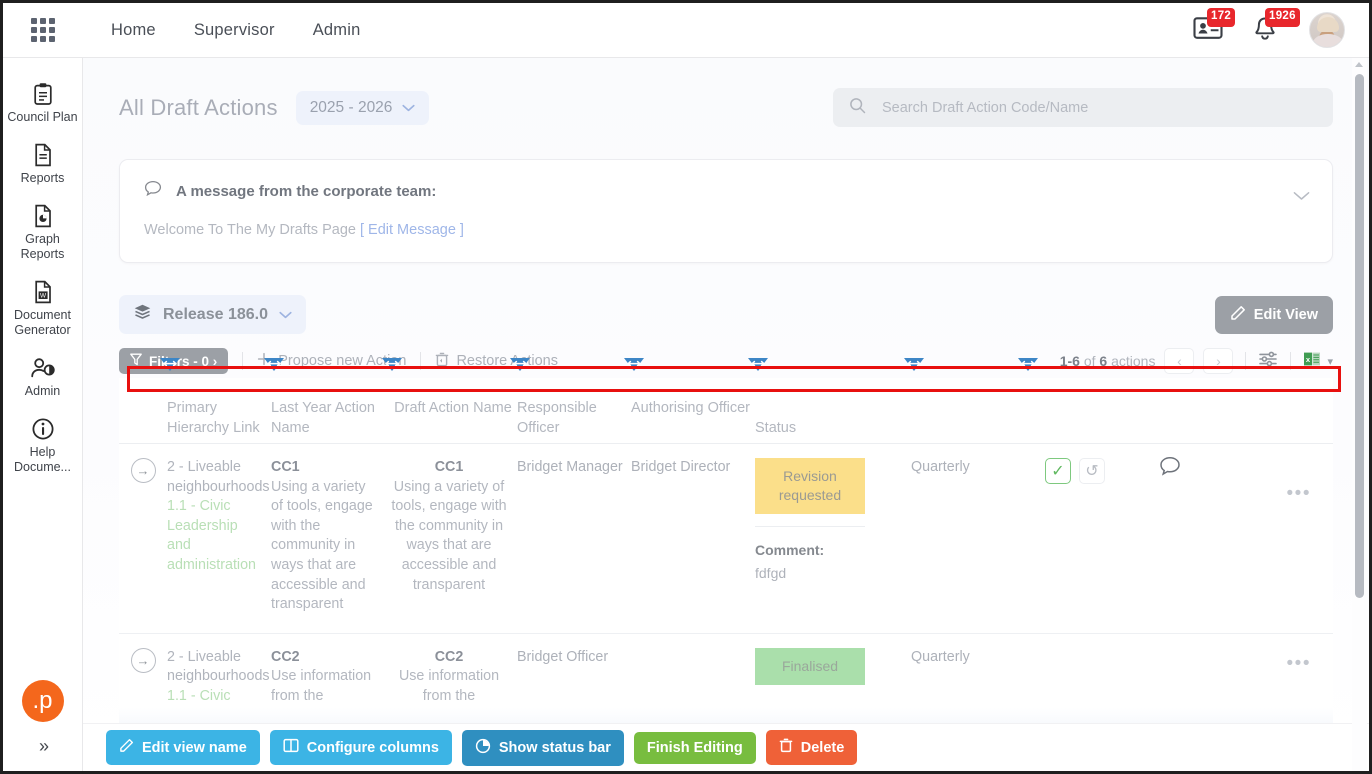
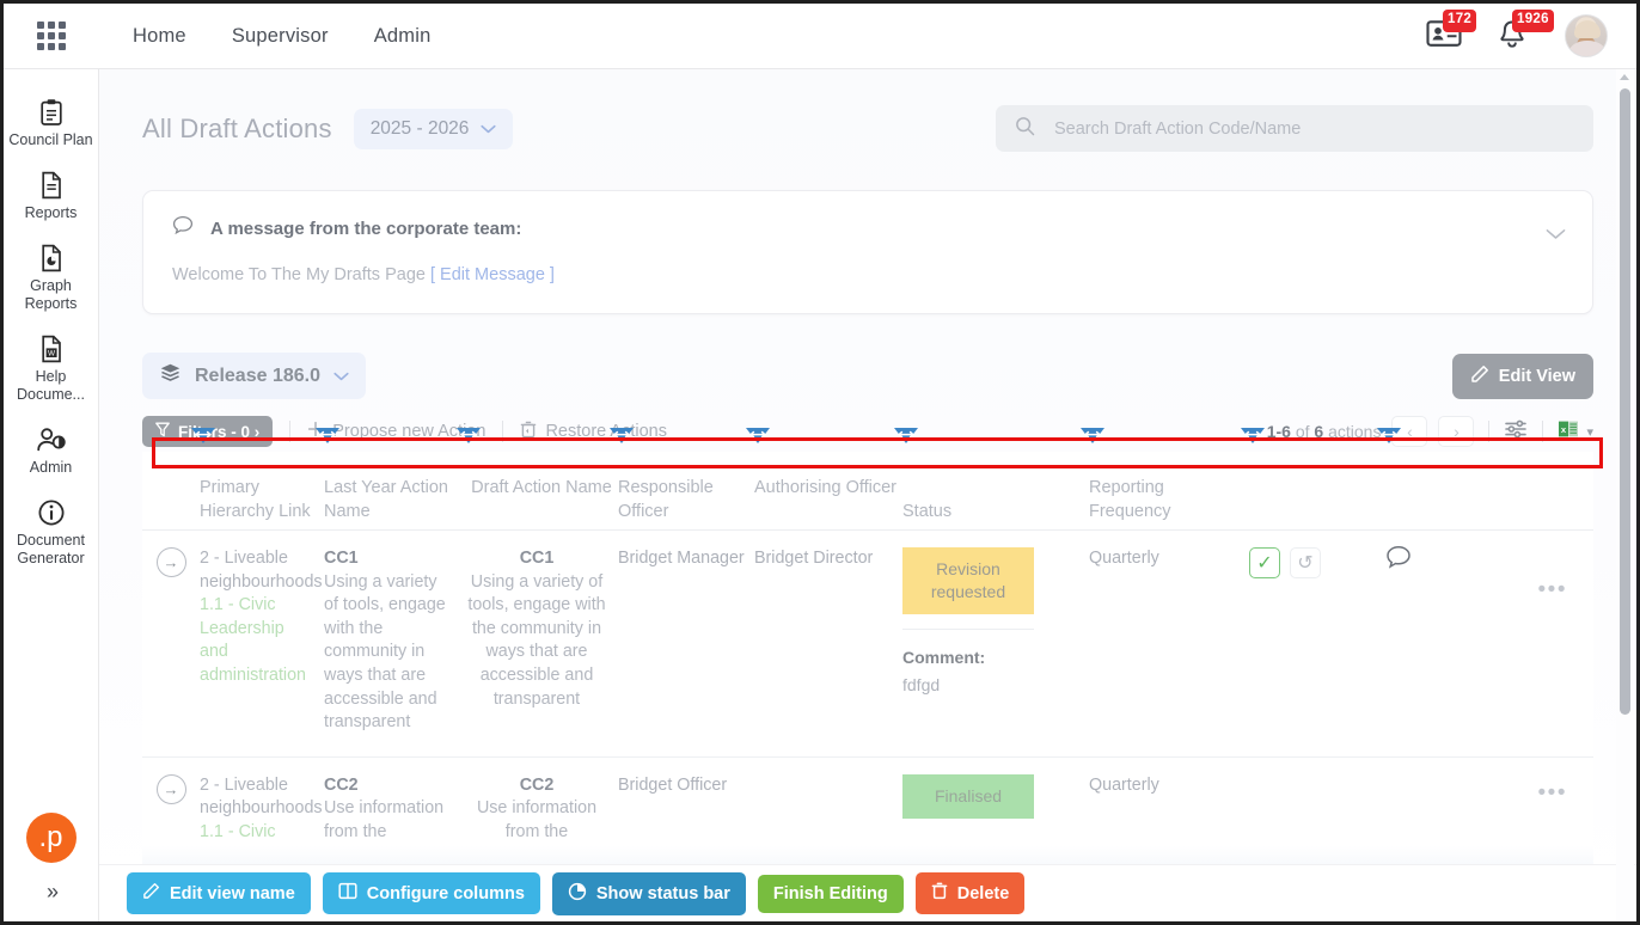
  Home
  Supervisor
  Admin
  172
  1926
  Council Plan
  Reports
  Graph Reports
- Document Generator
+ Help Docume...
  Admin
- Help Docume...
+ Document Generator
  .p
  »
  All Draft Actions
  2025 - 2026
  Search Draft Action Code/Name
  A message from the corporate team:
  Welcome To The My Drafts Page [ Edit Message ]
  Release 186.0
  Edit View
  Firs - 0 ›
  Propose new Acn
  Restoretions
  1-6 of 6 actions
  ‹
  ›
  x
  ▾
  Primary Hierarchy Link
  Last Year Action Name
  Draft Action Name
  Responsible Officer
  Authorising Officer
  Status
+ Reporting Frequency
  →
  2 - Liveable neighbourhoods
  1.1 - Civic Leadership and administration
  CC1
  Using a variety of tools, engage with the community in ways that are accessible and transparent
  CC1
  Using a variety of tools, engage with the community in ways that are accessible and transparent
  Bridget Manager
  Bridget Director
  Revision requested
  Comment:
  fdfgd
  Quarterly
  ✓
  ↺
  •••
  →
  2 - Liveable neighbourhoods
  1.1 - Civic
  CC2
  Use information from the
  CC2
  Use information from the
  Bridget Officer
  Finalised
  Quarterly
  •••
  Edit view name
  Configure columns
  Show status bar
  Finish Editing
  Delete
